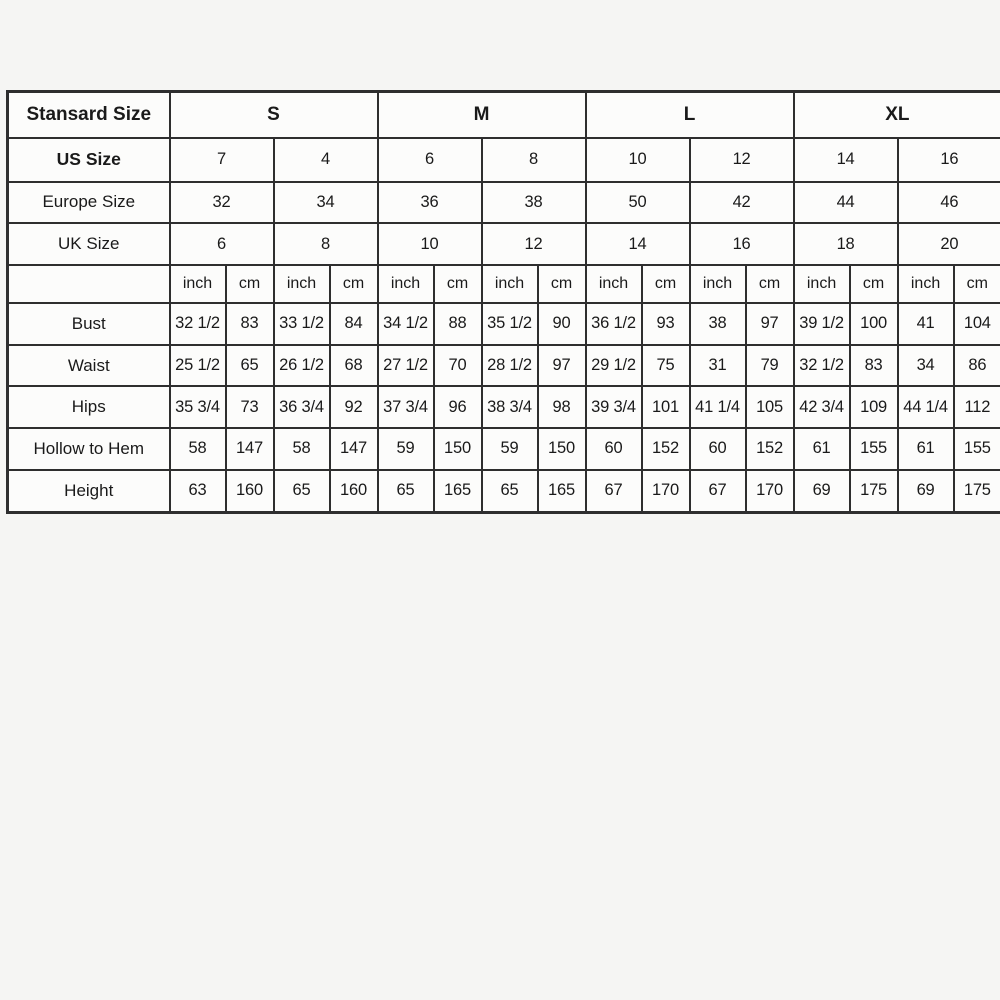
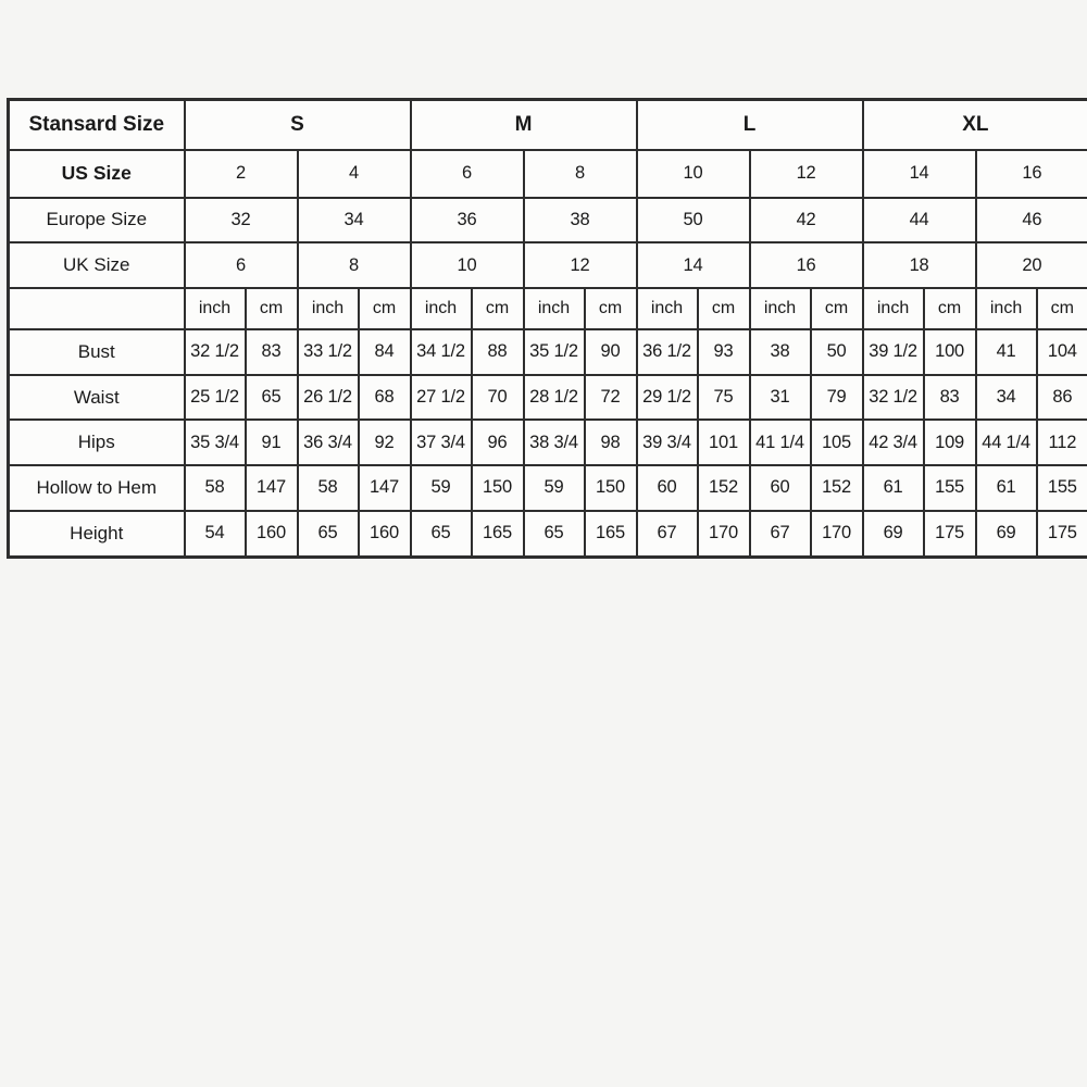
  Stansard Size	S	M	L	XL
- US Size	7	4	6	8	10	12	14	16
+ US Size	2	4	6	8	10	12	14	16
  Europe Size	32	34	36	38	50	42	44	46
  UK Size	6	8	10	12	14	16	18	20
  	inch	cm	inch	cm	inch	cm	inch	cm	inch	cm	inch	cm	inch	cm	inch	cm
- Bust	32 1/2	83	33 1/2	84	34 1/2	88	35 1/2	90	36 1/2	93	38	97	39 1/2	100	41	104
+ Bust	32 1/2	83	33 1/2	84	34 1/2	88	35 1/2	90	36 1/2	93	38	50	39 1/2	100	41	104
- Waist	25 1/2	65	26 1/2	68	27 1/2	70	28 1/2	97	29 1/2	75	31	79	32 1/2	83	34	86
+ Waist	25 1/2	65	26 1/2	68	27 1/2	70	28 1/2	72	29 1/2	75	31	79	32 1/2	83	34	86
- Hips	35 3/4	73	36 3/4	92	37 3/4	96	38 3/4	98	39 3/4	101	41 1/4	105	42 3/4	109	44 1/4	112
+ Hips	35 3/4	91	36 3/4	92	37 3/4	96	38 3/4	98	39 3/4	101	41 1/4	105	42 3/4	109	44 1/4	112
  Hollow to Hem	58	147	58	147	59	150	59	150	60	152	60	152	61	155	61	155
- Height	63	160	65	160	65	165	65	165	67	170	67	170	69	175	69	175
+ Height	54	160	65	160	65	165	65	165	67	170	67	170	69	175	69	175
